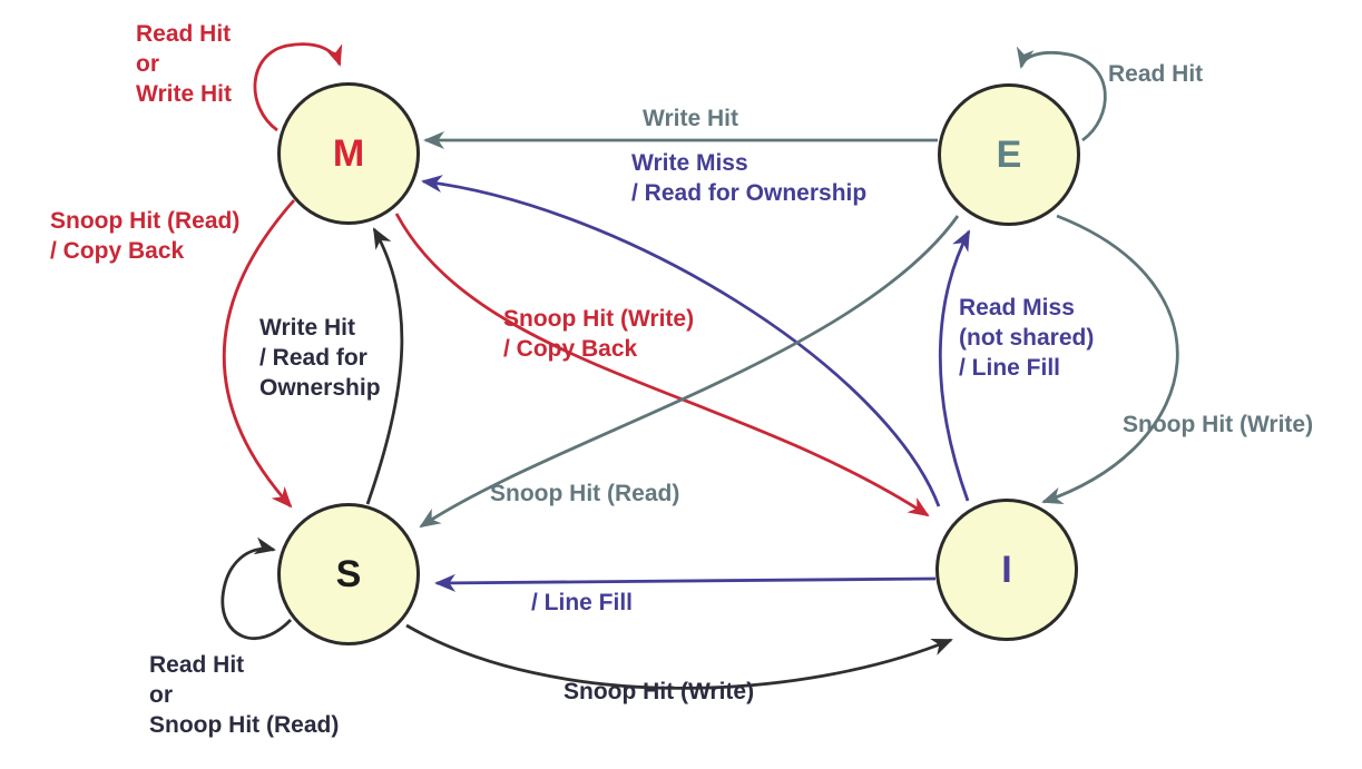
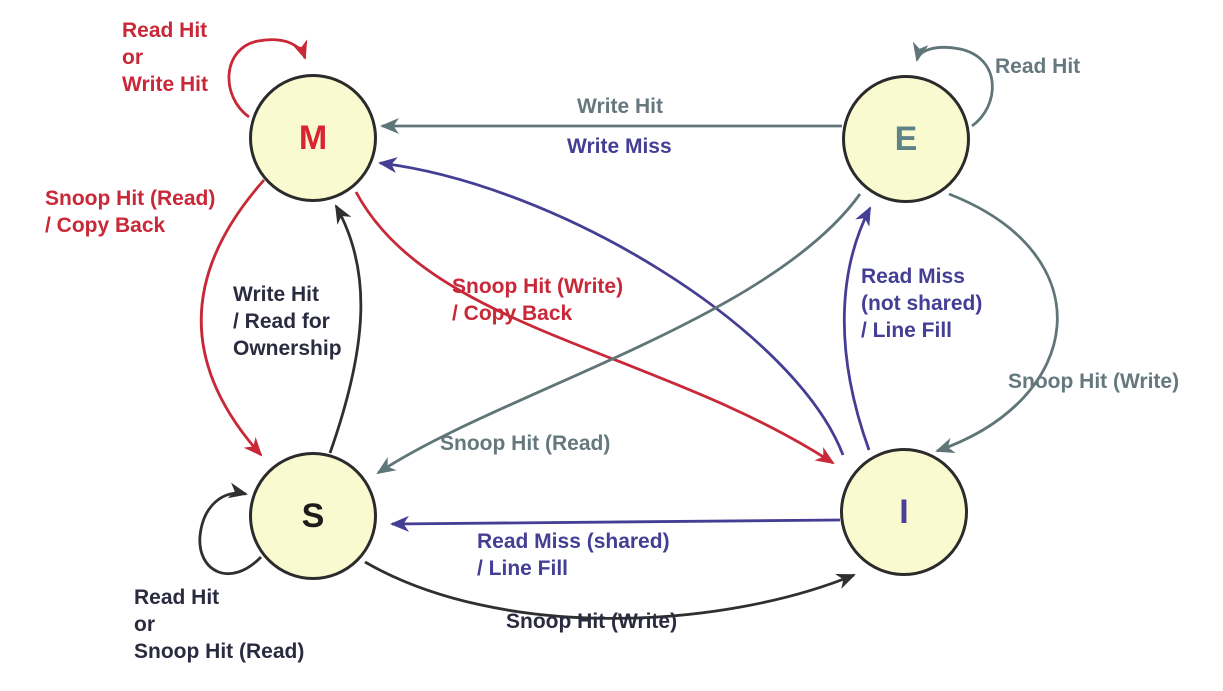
  M
  E
  S
  I
  Read Hit
  or
  Write Hit
  Snoop Hit (Read)
  / Copy Back
  Write Hit
  Write Miss
- / Read for Ownership
  Write Hit
  / Read for
  Ownership
  Snoop Hit (Write)
  / Copy Back
  Snoop Hit (Read)
  Read Miss
  (not shared)
  / Line Fill
  Snoop Hit (Write)
  Read Hit
  Read Hit
  or
  Snoop Hit (Read)
+ Read Miss (shared)
  / Line Fill
  Snoop Hit (Write)
